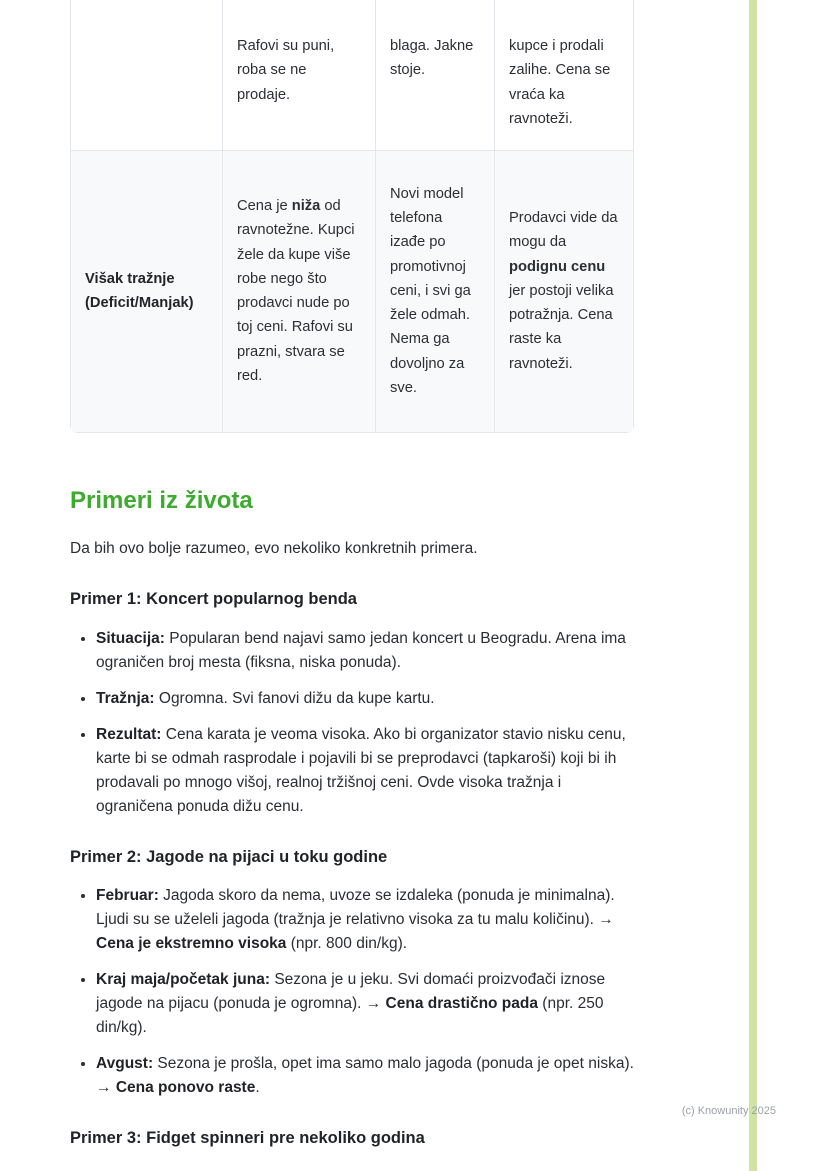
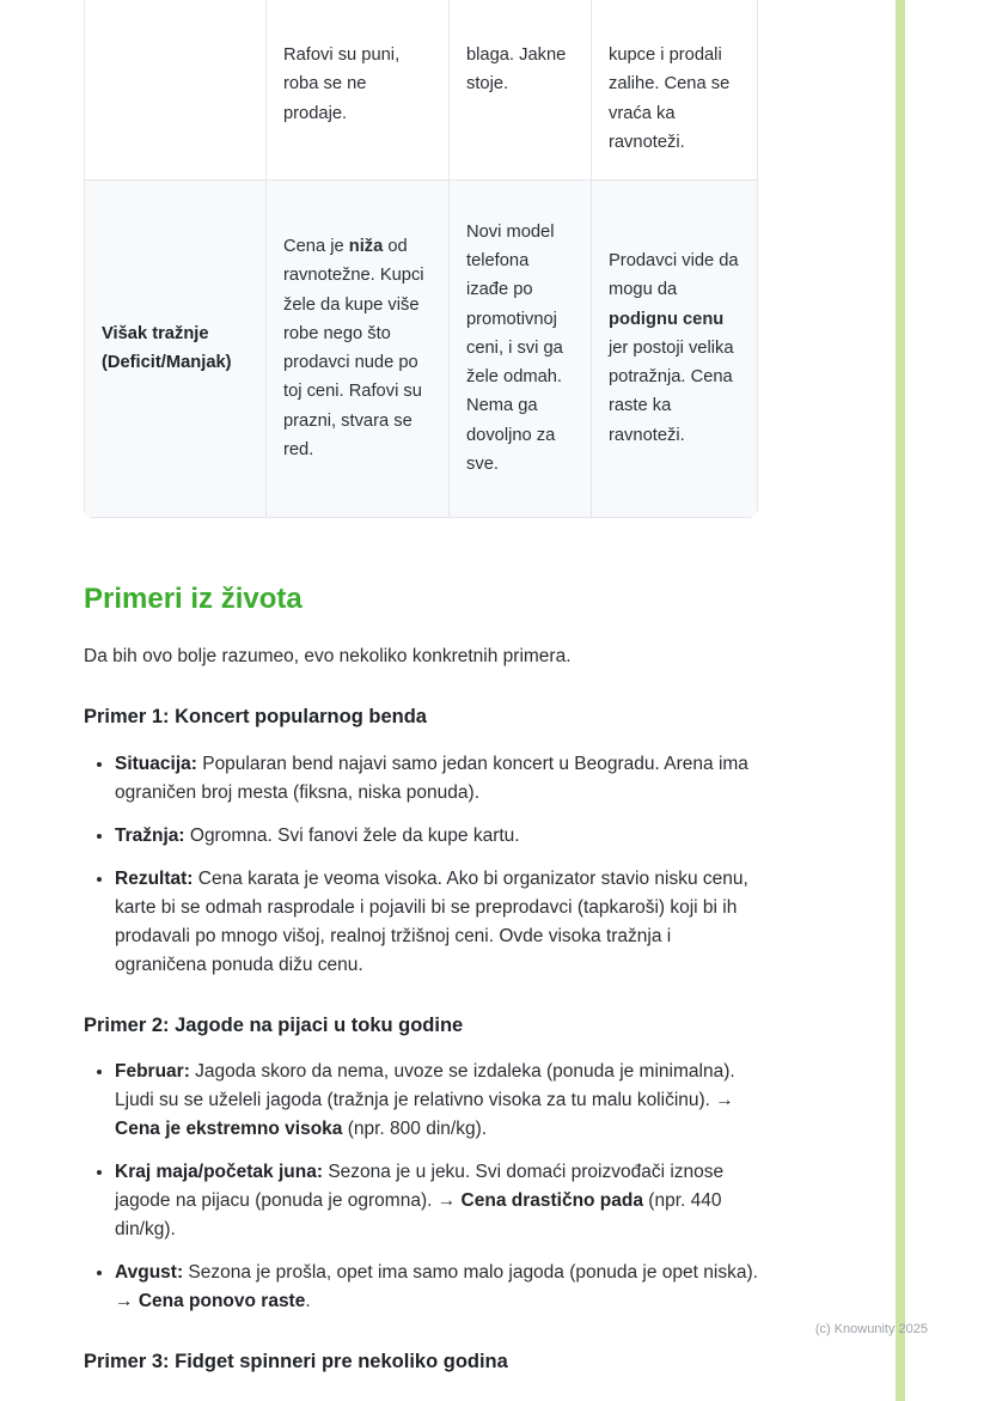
  	Rafovi su puni, roba se ne prodaje.	blaga. Jakne stoje.	kupce i prodali zalihe. Cena se vraća ka ravnoteži.
  Višak tražnje (Deficit/Manjak)	Cena je niža od ravnotežne. Kupci žele da kupe više robe nego što prodavci nude po toj ceni. Rafovi su prazni, stvara se red.	Novi model telefona izađe po promotivnoj ceni, i svi ga žele odmah. Nema ga dovoljno za sve.	Prodavci vide da mogu da podignu cenu jer postoji velika potražnja. Cena raste ka ravnoteži.
  Primeri iz života
  Da bih ovo bolje razumeo, evo nekoliko konkretnih primera.
  Primer 1: Koncert popularnog benda
  Situacija: Popularan bend najavi samo jedan koncert u Beogradu. Arena ima ograničen broj mesta (fiksna, niska ponuda).
- Tražnja: Ogromna. Svi fanovi dižu da kupe kartu.
+ Tražnja: Ogromna. Svi fanovi žele da kupe kartu.
  Rezultat: Cena karata je veoma visoka. Ako bi organizator stavio nisku cenu, karte bi se odmah rasprodale i pojavili bi se preprodavci (tapkaroši) koji bi ih prodavali po mnogo višoj, realnoj tržišnoj ceni. Ovde visoka tražnja i ograničena ponuda dižu cenu.
  Primer 2: Jagode na pijaci u toku godine
  Februar: Jagoda skoro da nema, uvoze se izdaleka (ponuda je minimalna). Ljudi su se uželeli jagoda (tražnja je relativno visoka za tu malu količinu). → Cena je ekstremno visoka (npr. 800 din/kg).
- Kraj maja/početak juna: Sezona je u jeku. Svi domaći proizvođači iznose jagode na pijacu (ponuda je ogromna). → Cena drastično pada (npr. 250 din/kg).
+ Kraj maja/početak juna: Sezona je u jeku. Svi domaći proizvođači iznose jagode na pijacu (ponuda je ogromna). → Cena drastično pada (npr. 440 din/kg).
  Avgust: Sezona je prošla, opet ima samo malo jagoda (ponuda je opet niska). → Cena ponovo raste.
  Primer 3: Fidget spinneri pre nekoliko godina
  (c) Knowunity 2025
